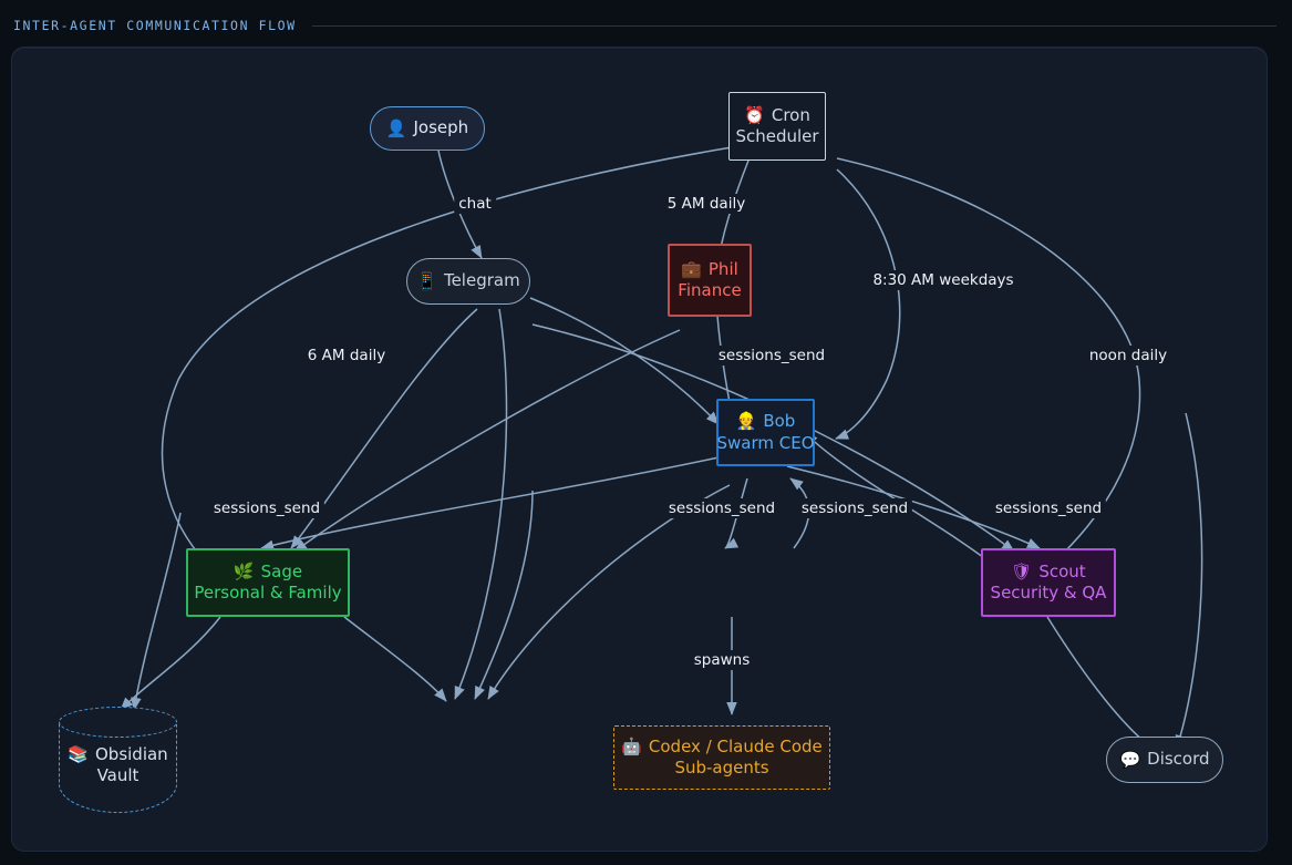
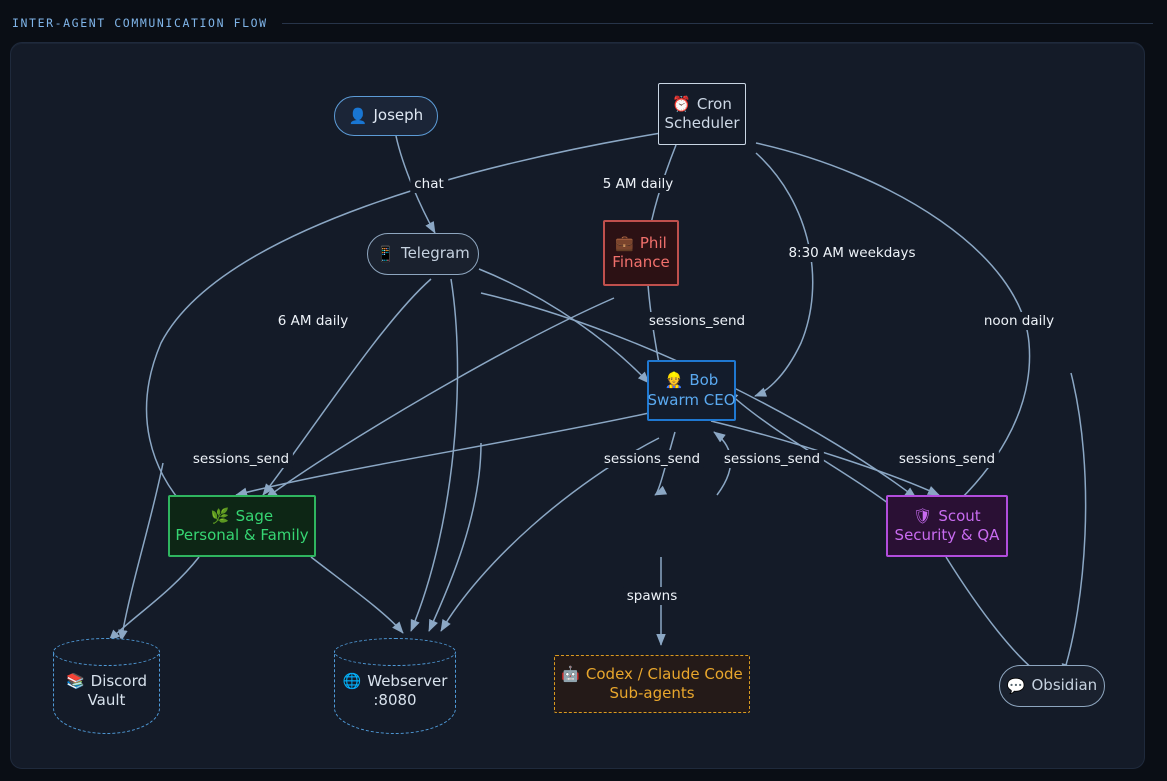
  INTER-AGENT COMMUNICATION FLOW
  👤
  Joseph
  ⏰
  Cron
  Scheduler
  📱
  Telegram
  💼
  Phil
  Finance
  👷
  Bob
  Swarm CEO
  🌿
  Sage
  Personal & Family
  🛡
  Scout
  Security & QA
  📚
- Obsidian
+ Discord
  Vault
+ 🌐
+ Webserver
+ :8080
  🤖
  Codex / Claude Code
  Sub-agents
  💬
- Discord
+ Obsidian
  chat
  5 AM daily
  6 AM daily
  8:30 AM weekdays
  noon daily
  sessions_send
  sessions_send
  sessions_send
  sessions_send
  sessions_send
  spawns
